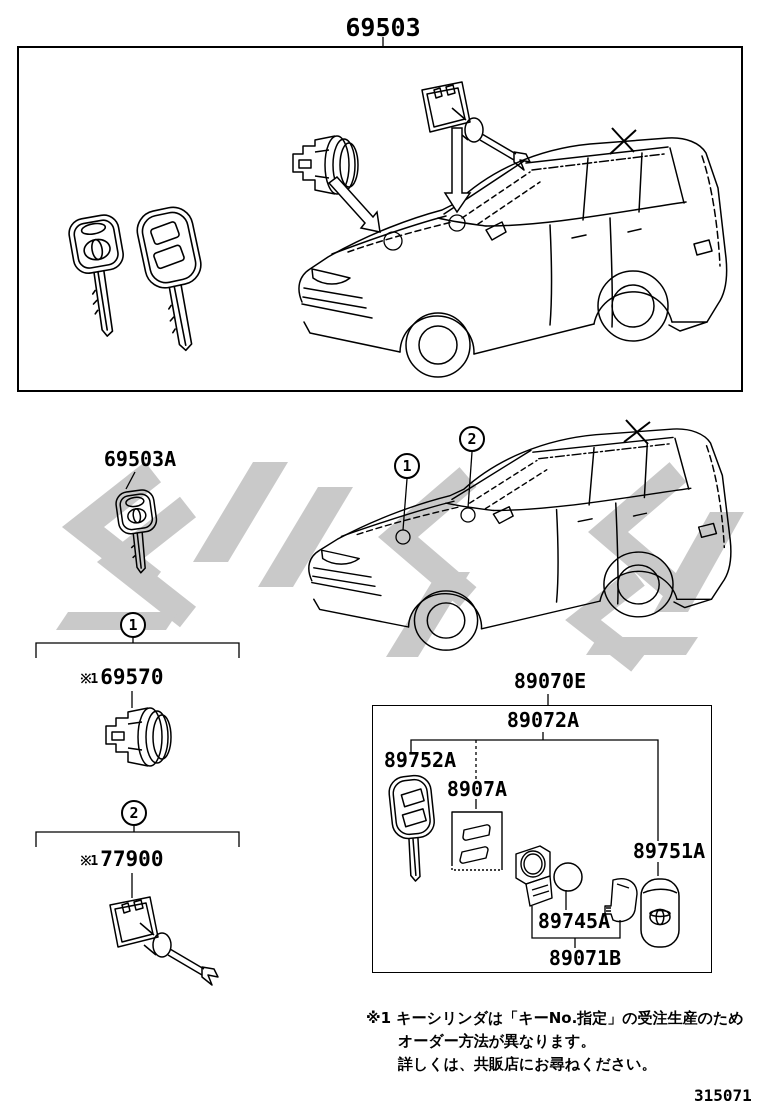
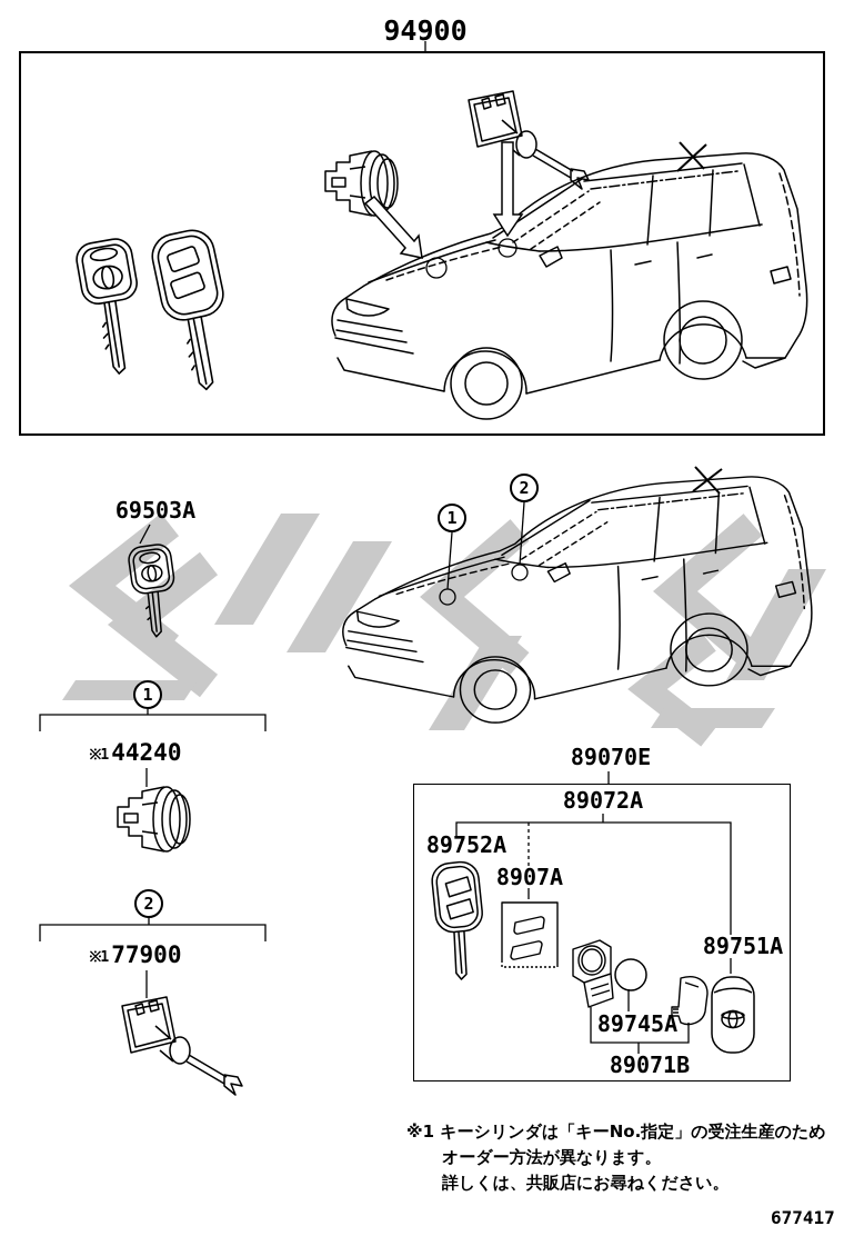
- 69503
+ 94900
  69503A
- ※1 69570
+ ※1 44240
  ※1 77900
  89070E
  89072A
  89752A
  8907A
  89751A
  89745A
  89071B
  1
  2
  1
  2
  ※1 キーシリンダは「キーNo.指定」の受注生産のため
  オーダー方法が異なります。
  詳しくは、共販店にお尋ねください。
- 315071
+ 677417
